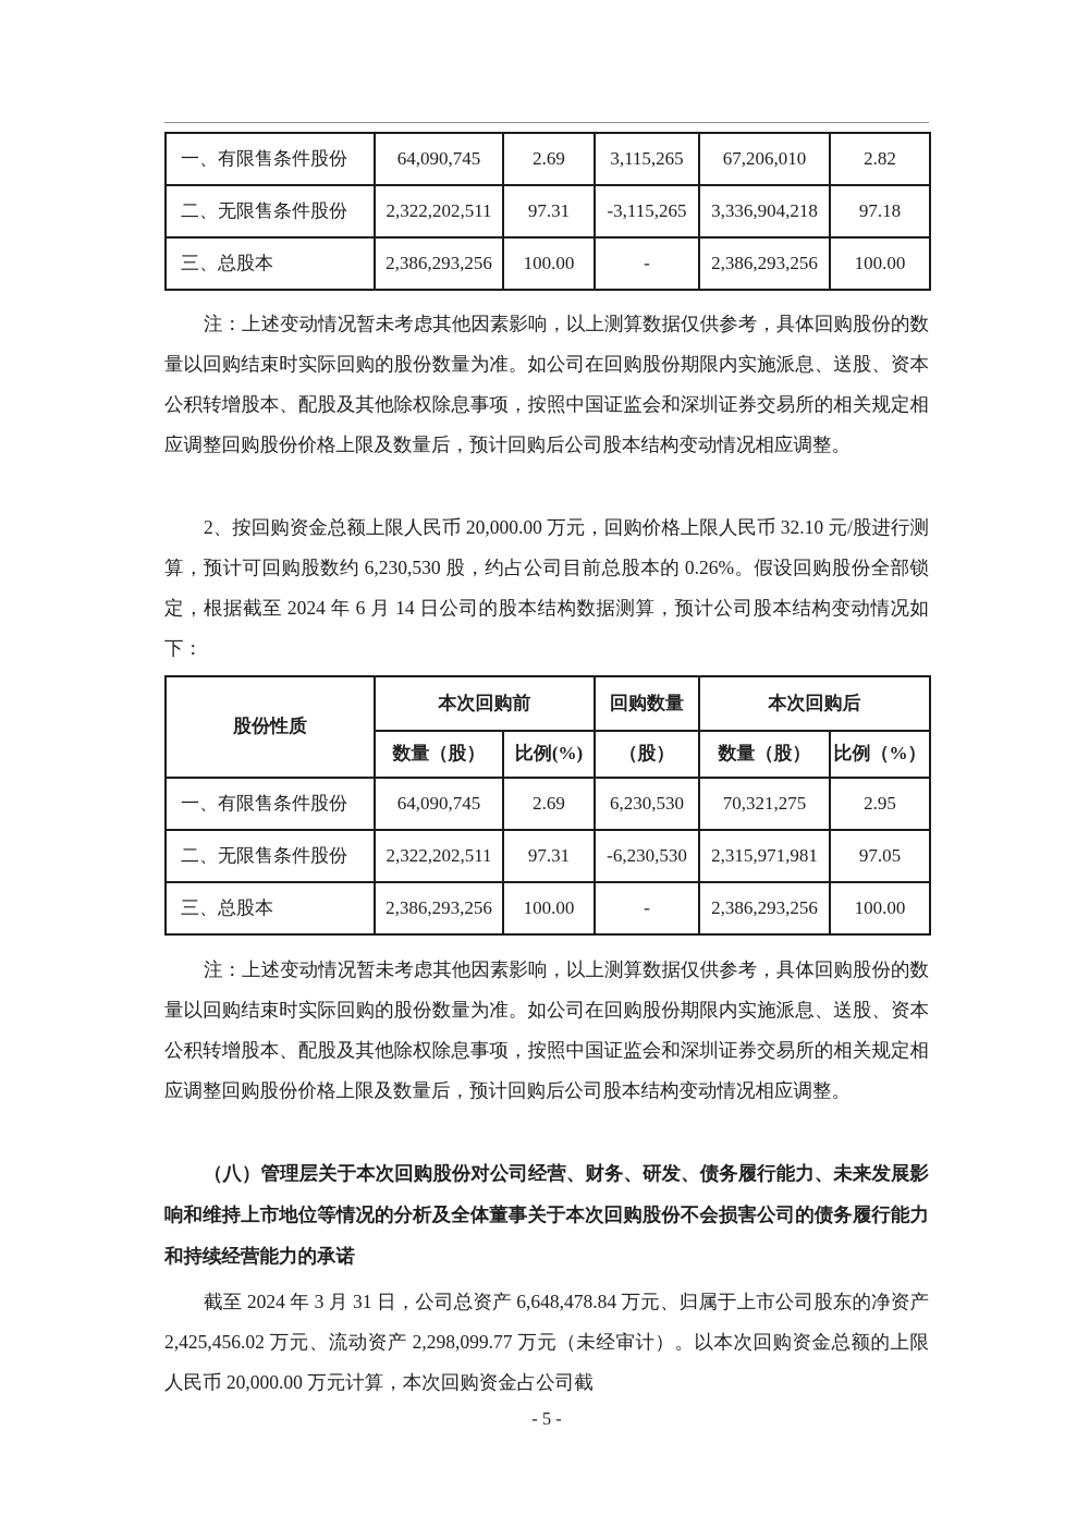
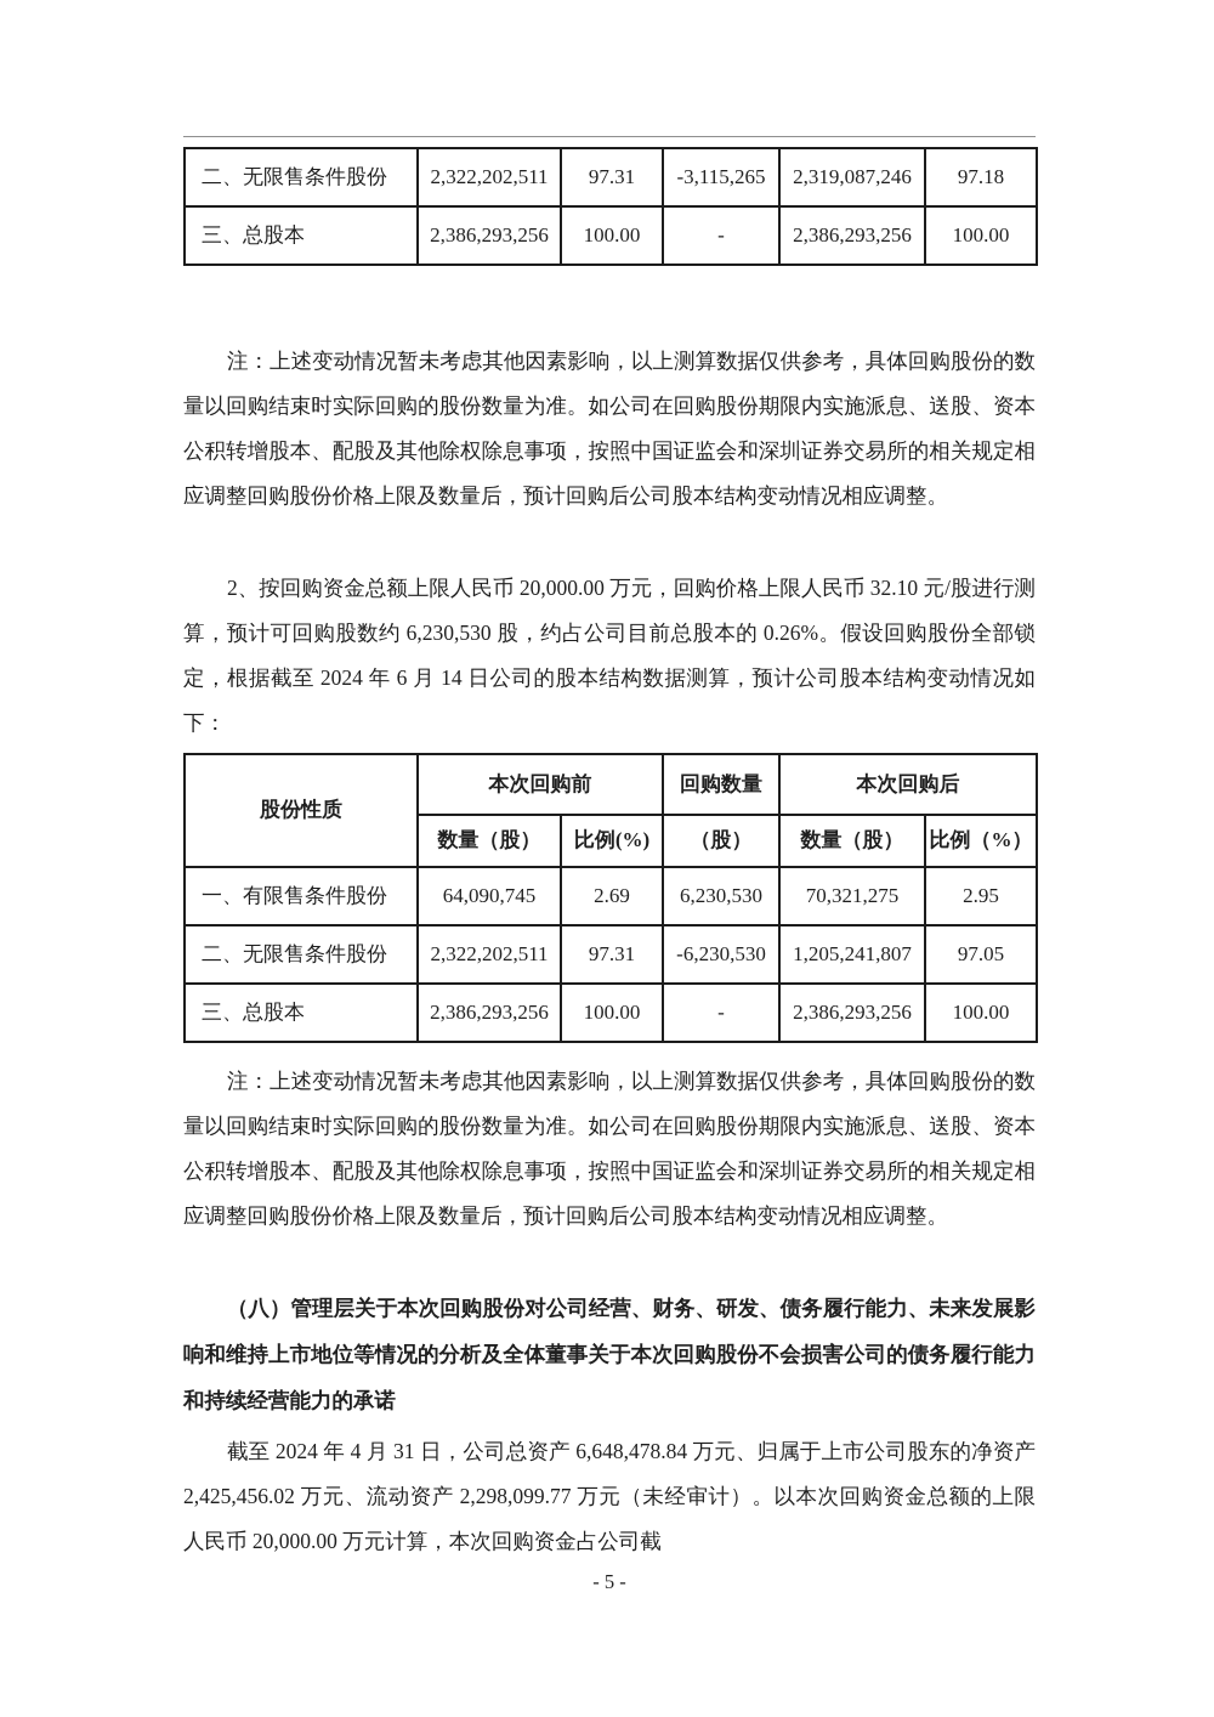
- 一、有限售条件股份	64,090,745	2.69	3,115,265	67,206,010	2.82
- 二、无限售条件股份	2,322,202,511	97.31	-3,115,265	3,336,904,218	97.18
+ 二、无限售条件股份	2,322,202,511	97.31	-3,115,265	2,319,087,246	97.18
  三、总股本	2,386,293,256	100.00	-	2,386,293,256	100.00
  注：上述变动情况暂未考虑其他因素影响，以上测算数据仅供参考，具体回购股份的数量以回购结束时实际回购的股份数量为准。如公司在回购股份期限内实施派息、送股、资本公积转增股本、配股及其他除权除息事项，按照中国证监会和深圳证券交易所的相关规定相应调整回购股份价格上限及数量后，预计回购后公司股本结构变动情况相应调整。
  2、按回购资金总额上限人民币 20,000.00 万元，回购价格上限人民币 32.10 元/股进行测算，预计可回购股数约 6,230,530 股，约占公司目前总股本的 0.26%。假设回购股份全部锁定，根据截至 2024 年 6 月 14 日公司的股本结构数据测算，预计公司股本结构变动情况如下：
  股份性质	本次回购前	回购数量	本次回购后
  数量（股）	比例(%)	（股）	数量（股）	比例（%）
  一、有限售条件股份	64,090,745	2.69	6,230,530	70,321,275	2.95
- 二、无限售条件股份	2,322,202,511	97.31	-6,230,530	2,315,971,981	97.05
+ 二、无限售条件股份	2,322,202,511	97.31	-6,230,530	1,205,241,807	97.05
  三、总股本	2,386,293,256	100.00	-	2,386,293,256	100.00
  注：上述变动情况暂未考虑其他因素影响，以上测算数据仅供参考，具体回购股份的数量以回购结束时实际回购的股份数量为准。如公司在回购股份期限内实施派息、送股、资本公积转增股本、配股及其他除权除息事项，按照中国证监会和深圳证券交易所的相关规定相应调整回购股份价格上限及数量后，预计回购后公司股本结构变动情况相应调整。
  （八）管理层关于本次回购股份对公司经营、财务、研发、债务履行能力、未来发展影响和维持上市地位等情况的分析及全体董事关于本次回购股份不会损害公司的债务履行能力和持续经营能力的承诺
- 截至 2024 年 3 月 31 日，公司总资产 6,648,478.84 万元、归属于上市公司股东的净资产 2,425,456.02 万元、流动资产 2,298,099.77 万元（未经审计）。以本次回购资金总额的上限人民币 20,000.00 万元计算，本次回购资金占公司截
+ 截至 2024 年 4 月 31 日，公司总资产 6,648,478.84 万元、归属于上市公司股东的净资产 2,425,456.02 万元、流动资产 2,298,099.77 万元（未经审计）。以本次回购资金总额的上限人民币 20,000.00 万元计算，本次回购资金占公司截
  - 5 -
